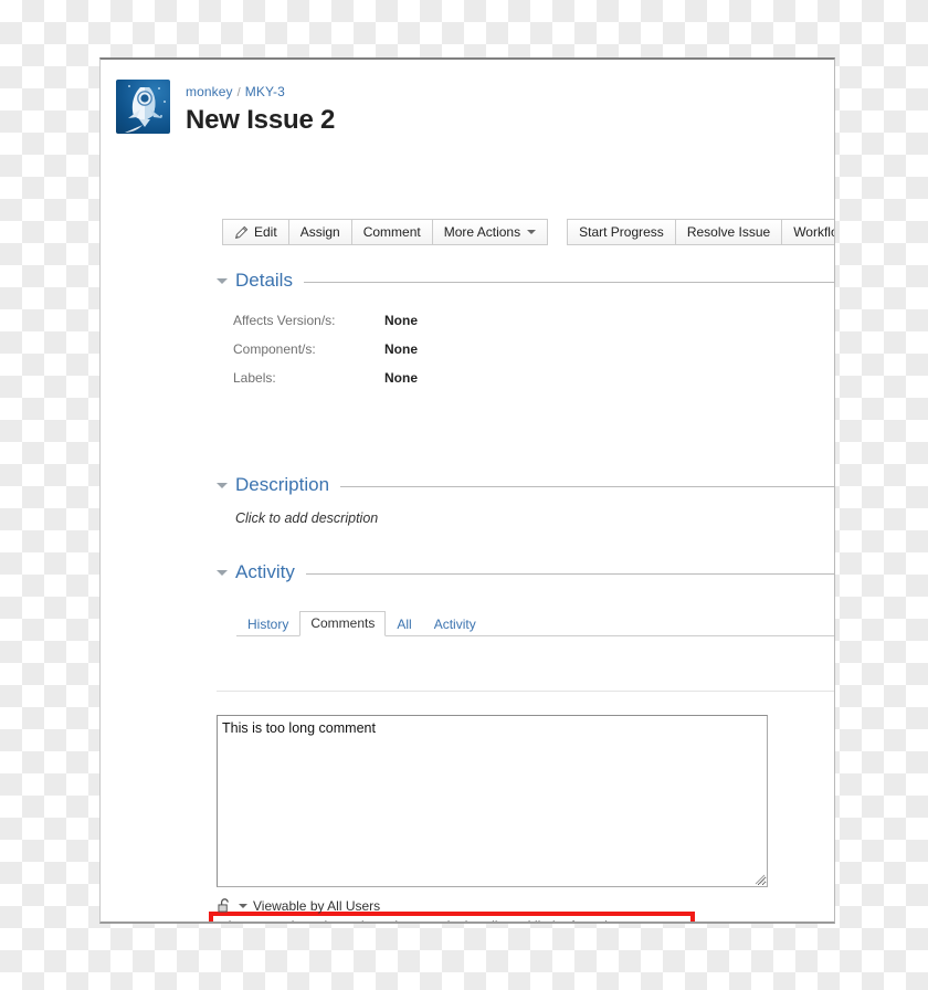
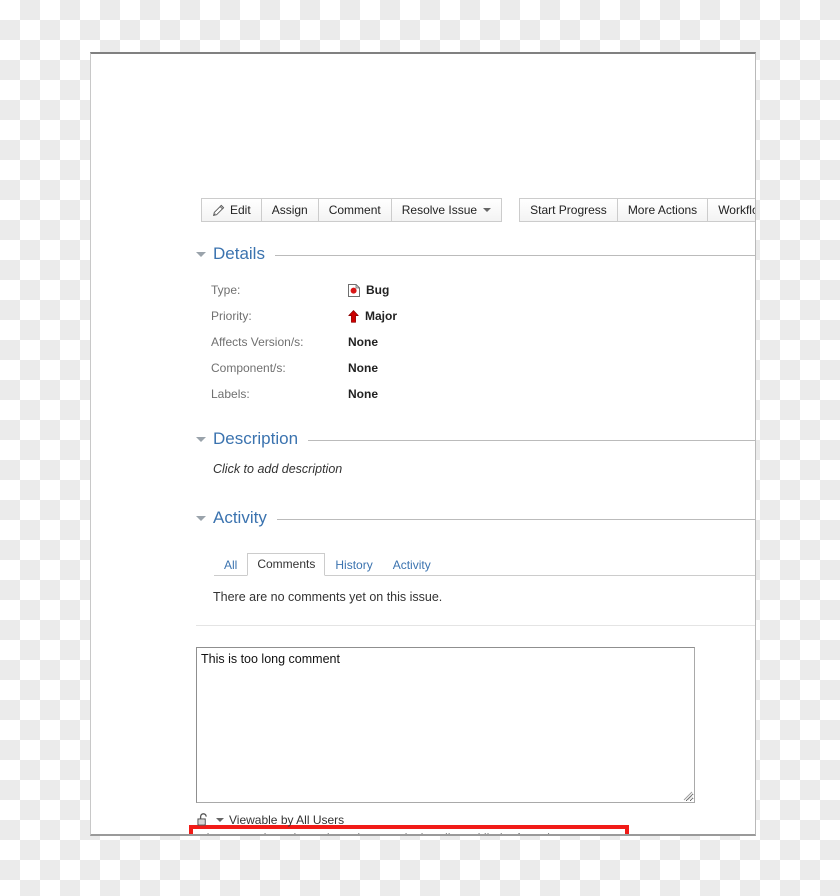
- monkey / MKY-3
- New Issue 2
  Edit
  Assign
  Comment
- More Actions
+ Resolve Issue
  Start Progress
- Resolve Issue
+ More Actions
  Workfl
  Details
+ Type:
+ Bug
+ Priority:
+ Major
  Affects Version/s:
  None
  Component/s:
  None
  Labels:
  None
  Description
  Click to add description
  Activity
- History
+ All
  Comments
- All
+ History
  Activity
+ There are no comments yet on this issue.
  This is too long comment
  Viewable by All Users
